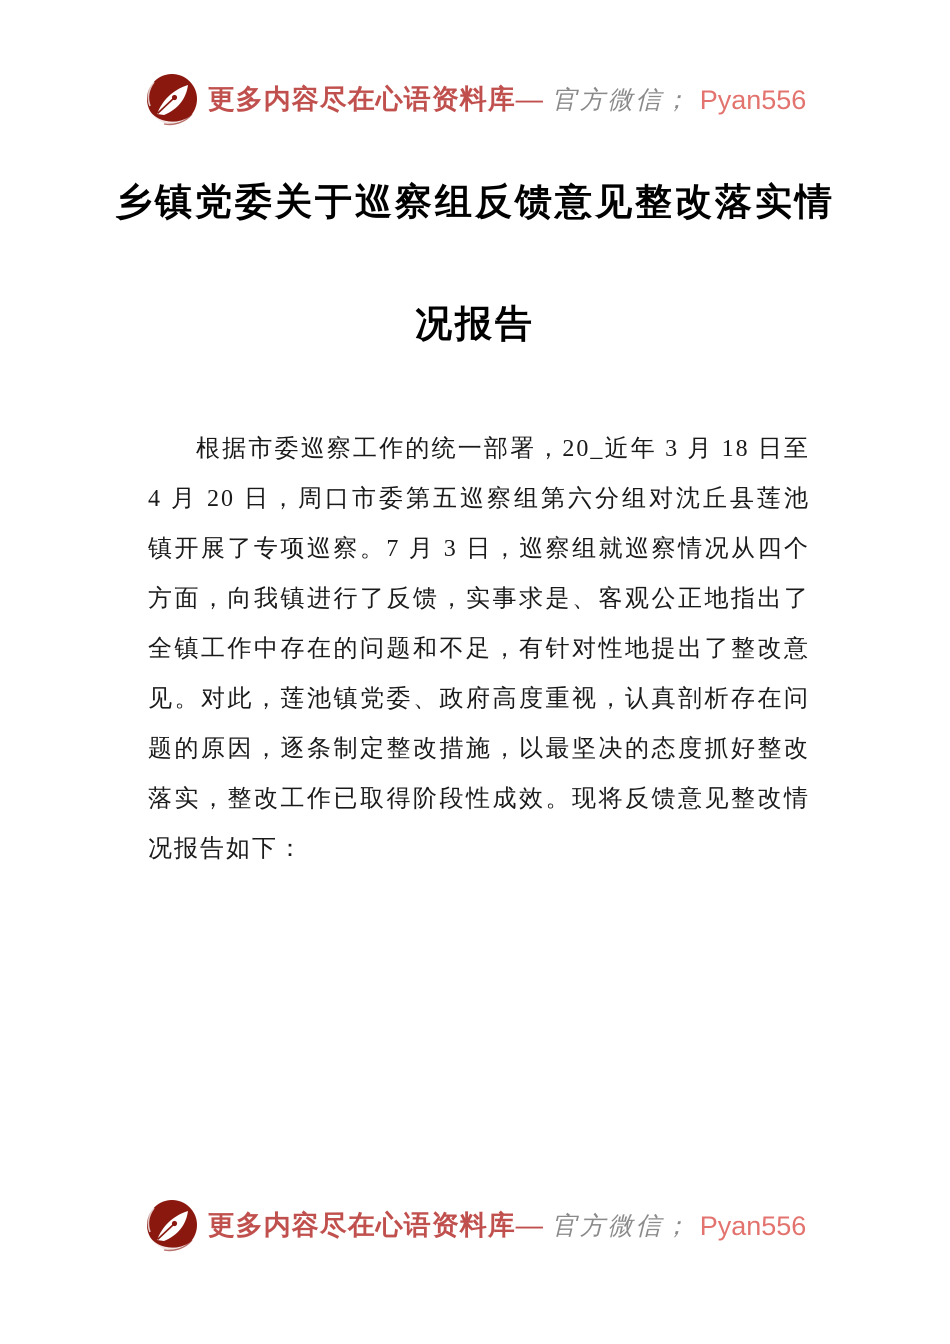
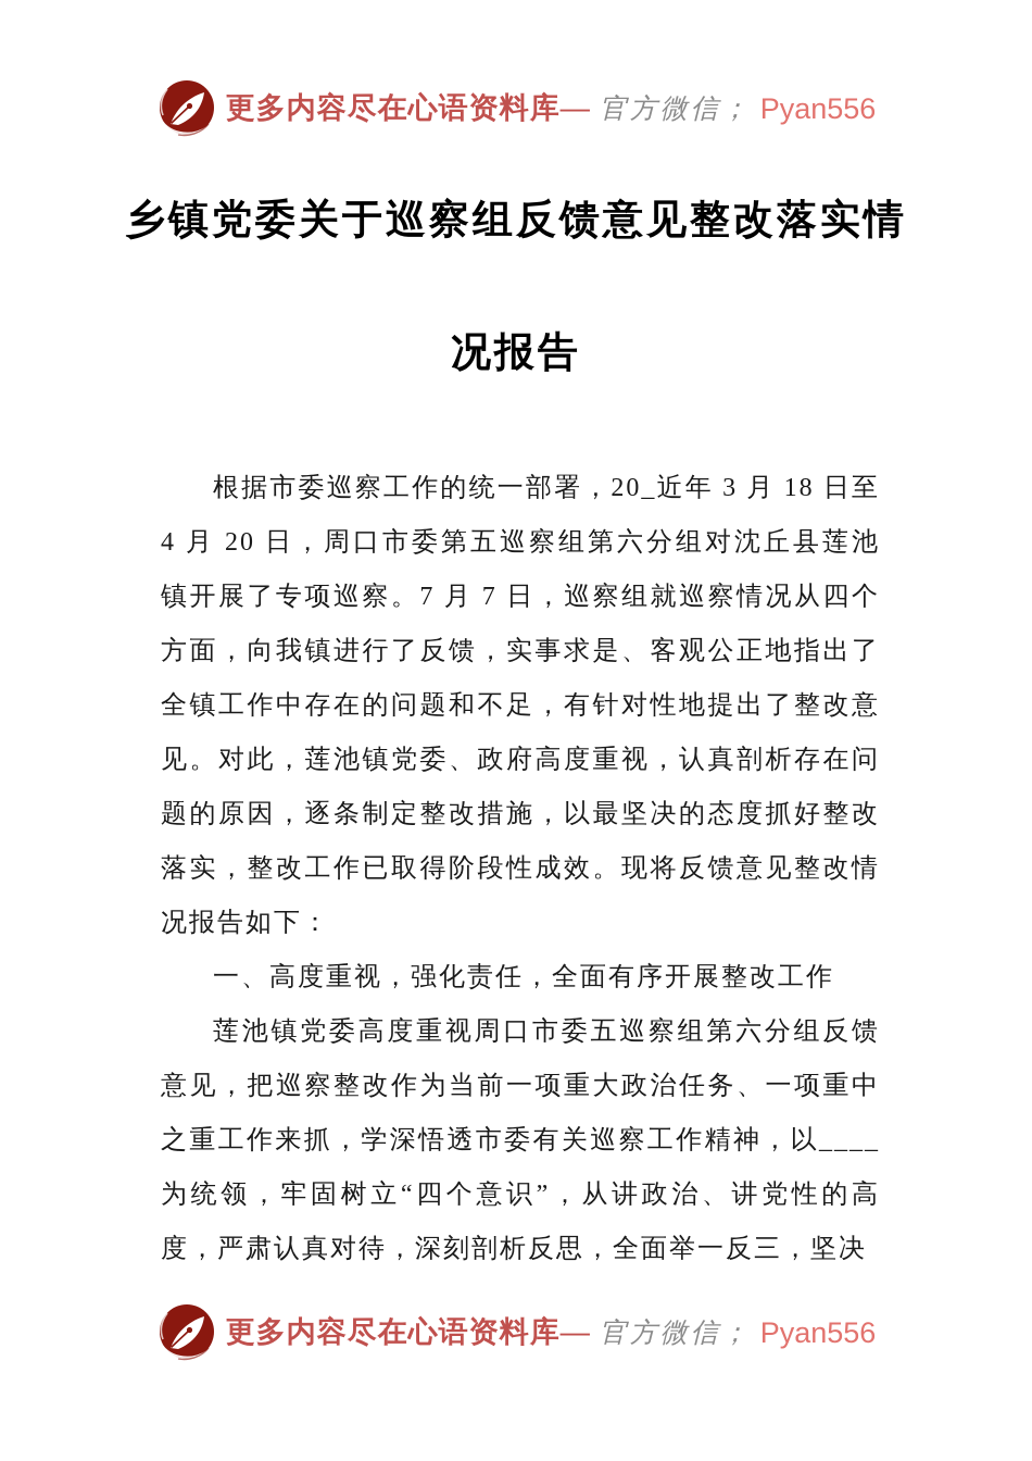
  更多内容尽在心语资料库—
  官方微信；
  Pyan556
  乡镇党委关于巡察组反馈意见整改落实情
  况报告
- 根据市委巡察工作的统一部署，20_近年 3 月 18 日至 4 月 20 日，周口市委第五巡察组第六分组对沈丘县莲池镇开展了专项巡察。7 月 3 日，巡察组就巡察情况从四个方面，向我镇进行了反馈，实事求是、客观公正地指出了全镇工作中存在的问题和不足，有针对性地提出了整改意见。对此，莲池镇党委、政府高度重视，认真剖析存在问题的原因，逐条制定整改措施，以最坚决的态度抓好整改落实，整改工作已取得阶段性成效。现将反馈意见整改情况报告如下：
+ 根据市委巡察工作的统一部署，20_近年 3 月 18 日至 4 月 20 日，周口市委第五巡察组第六分组对沈丘县莲池镇开展了专项巡察。7 月 7 日，巡察组就巡察情况从四个方面，向我镇进行了反馈，实事求是、客观公正地指出了全镇工作中存在的问题和不足，有针对性地提出了整改意见。对此，莲池镇党委、政府高度重视，认真剖析存在问题的原因，逐条制定整改措施，以最坚决的态度抓好整改落实，整改工作已取得阶段性成效。现将反馈意见整改情况报告如下：
+ 一、高度重视，强化责任，全面有序开展整改工作
+ 莲池镇党委高度重视周口市委五巡察组第六分组反馈意见，把巡察整改作为当前一项重大政治任务、一项重中之重工作来抓，学深悟透市委有关巡察工作精神，以____为统领，牢固树立“四个意识”，从讲政治、讲党性的高度，严肃认真对待，深刻剖析反思，全面举一反三，坚决
  更多内容尽在心语资料库—
  官方微信；
  Pyan556
